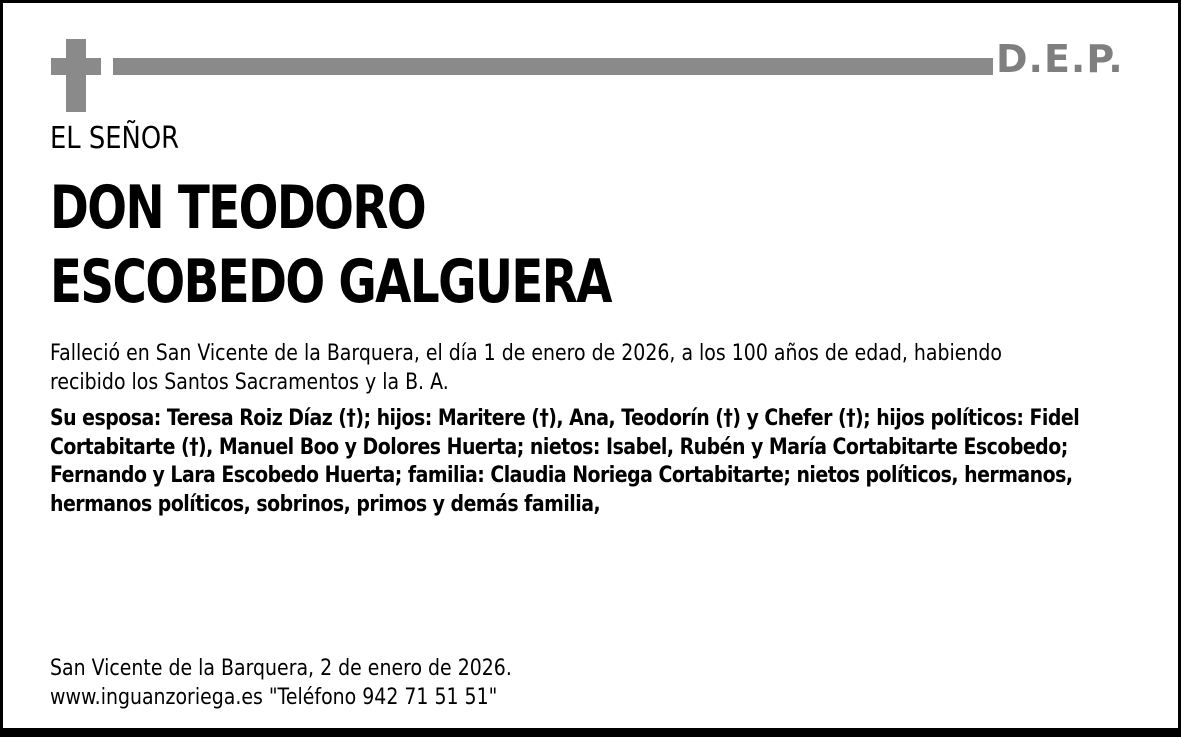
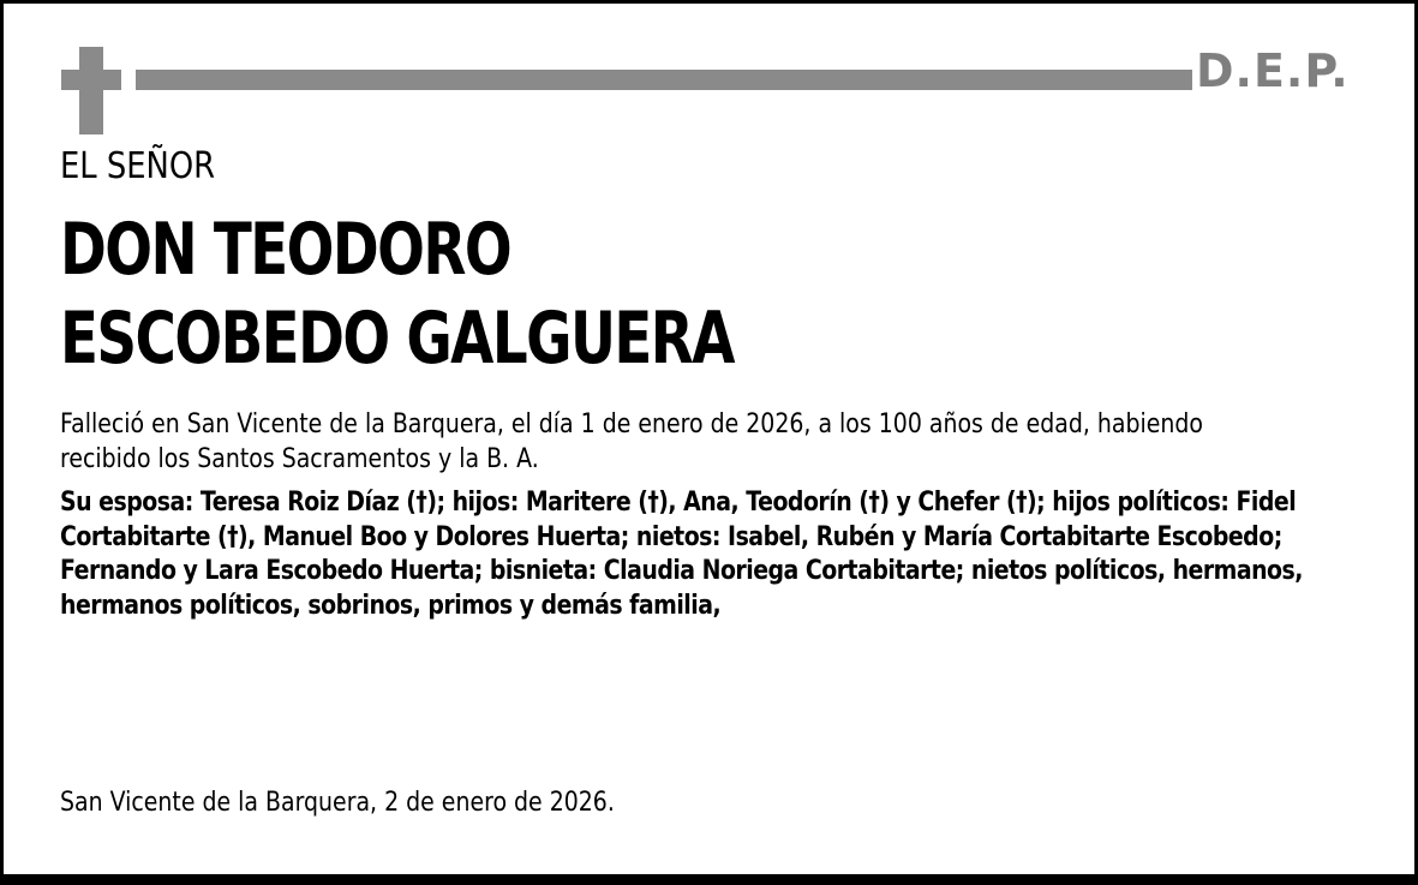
  D.E.P.
  EL SEÑOR
  DON TEODORO
  ESCOBEDO GALGUERA
  Falleció en San Vicente de la Barquera, el día 1 de enero de 2026, a los 100 años de edad, habiendo
  recibido los Santos Sacramentos y la B. A.
  Su esposa: Teresa Roiz Díaz (†); hijos: Maritere (†), Ana, Teodorín (†) y Chefer (†); hijos políticos: Fidel
  Cortabitarte (†), Manuel Boo y Dolores Huerta; nietos: Isabel, Rubén y María Cortabitarte Escobedo;
- Fernando y Lara Escobedo Huerta; familia: Claudia Noriega Cortabitarte; nietos políticos, hermanos,
+ Fernando y Lara Escobedo Huerta; bisnieta: Claudia Noriega Cortabitarte; nietos políticos, hermanos,
  hermanos políticos, sobrinos, primos y demás familia,
  San Vicente de la Barquera, 2 de enero de 2026.
- www.inguanzoriega.es "Teléfono 942 71 51 51"
